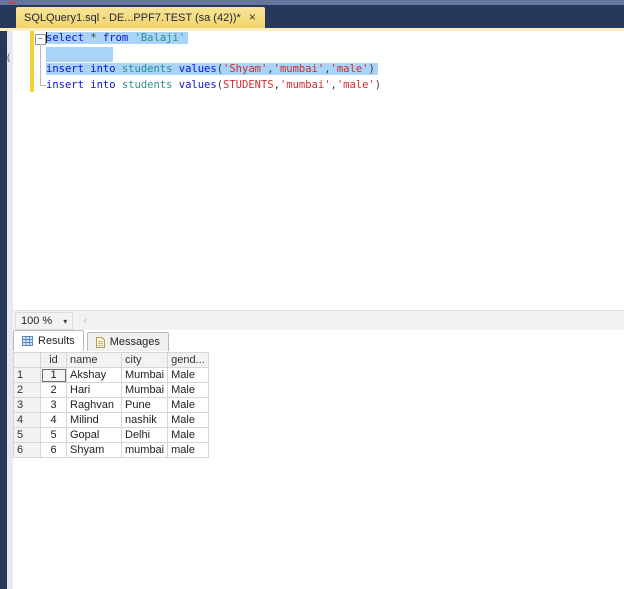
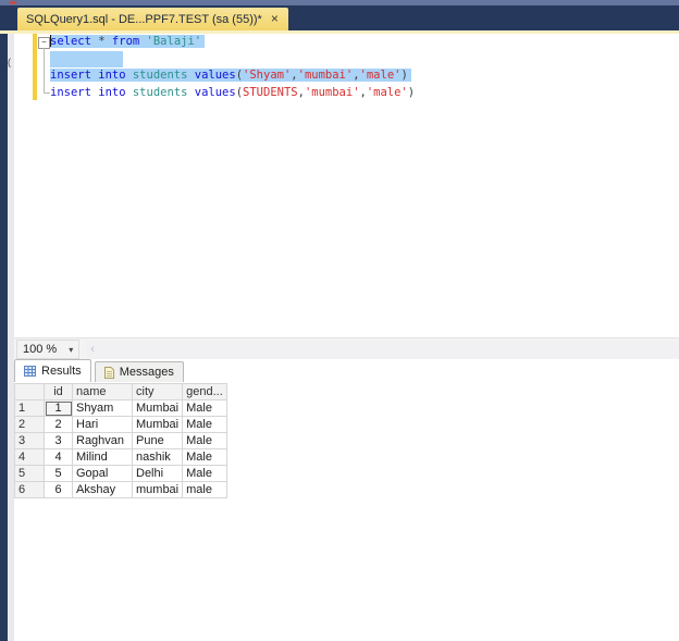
- SQLQuery1.sql - DE...PPF7.TEST (sa (42))*
+ SQLQuery1.sql - DE...PPF7.TEST (sa (55))*
  ×
  (
  −
  select * from 'Balaji'
  insert into students values('Shyam','mumbai','male')
  insert into students values(STUDENTS,'mumbai','male')
  100 %
  ▾
  ‹
  Results
  Messages
  	id	name	city	gend...
- 1	1	Akshay	Mumbai	Male
+ 1	1	Shyam	Mumbai	Male
  2	2	Hari	Mumbai	Male
  3	3	Raghvan	Pune	Male
  4	4	Milind	nashik	Male
  5	5	Gopal	Delhi	Male
- 6	6	Shyam	mumbai	male
+ 6	6	Akshay	mumbai	male
